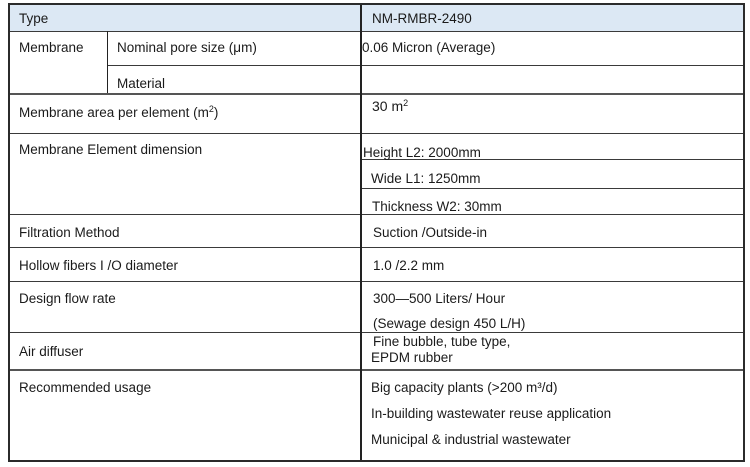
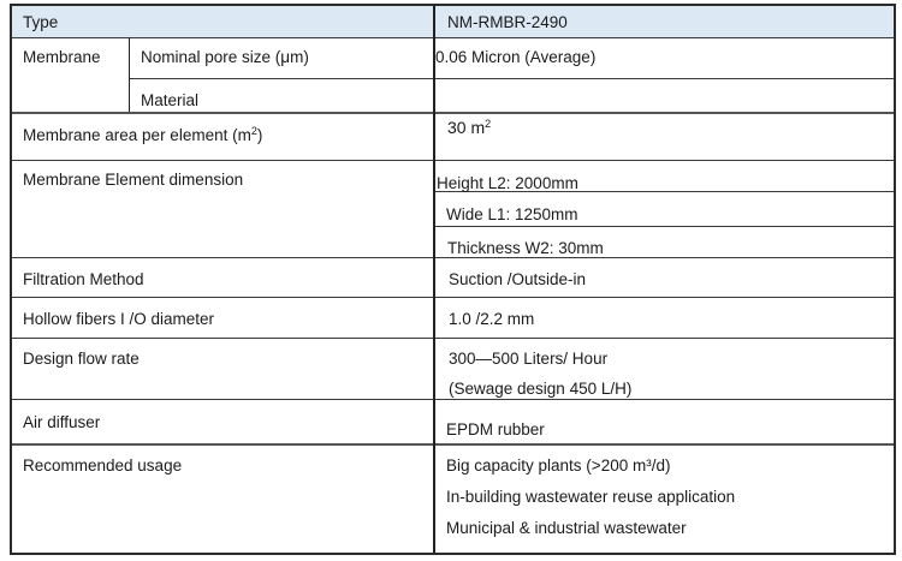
  Type
  NM-RMBR-2490
  Membrane
  Nominal pore size (μm)
  0.06 Micron (Average)
  Material
  Membrane area per element (m2)
  30 m2
  Membrane Element dimension
  Height L2: 2000mm
  Wide L1: 1250mm
  Thickness W2: 30mm
  Filtration Method
  Suction /Outside-in
  Hollow fibers I /O diameter
  1.0 /2.2 mm
  Design flow rate
  300—500 Liters/ Hour
  (Sewage design 450 L/H)
  Air diffuser
- Fine bubble, tube type,
  EPDM rubber
  Recommended usage
  Big capacity plants (>200 m³/d)
  In-building wastewater reuse application
  Municipal & industrial wastewater
